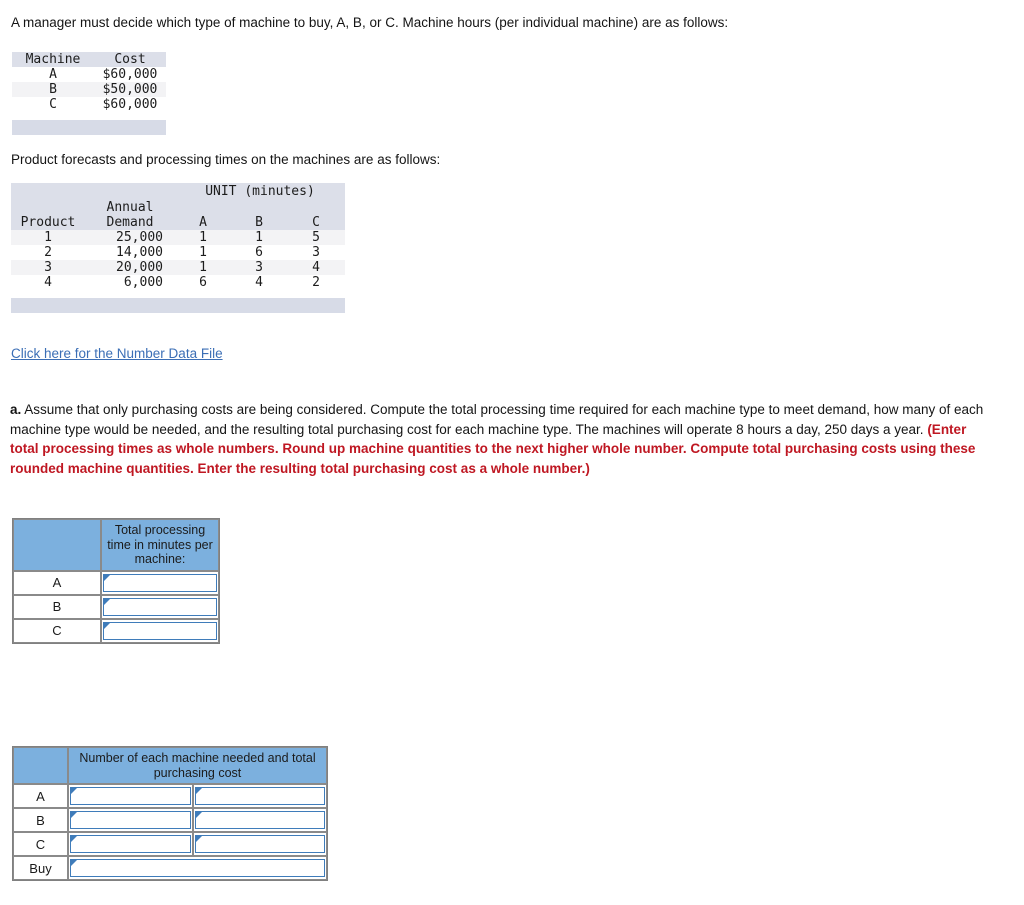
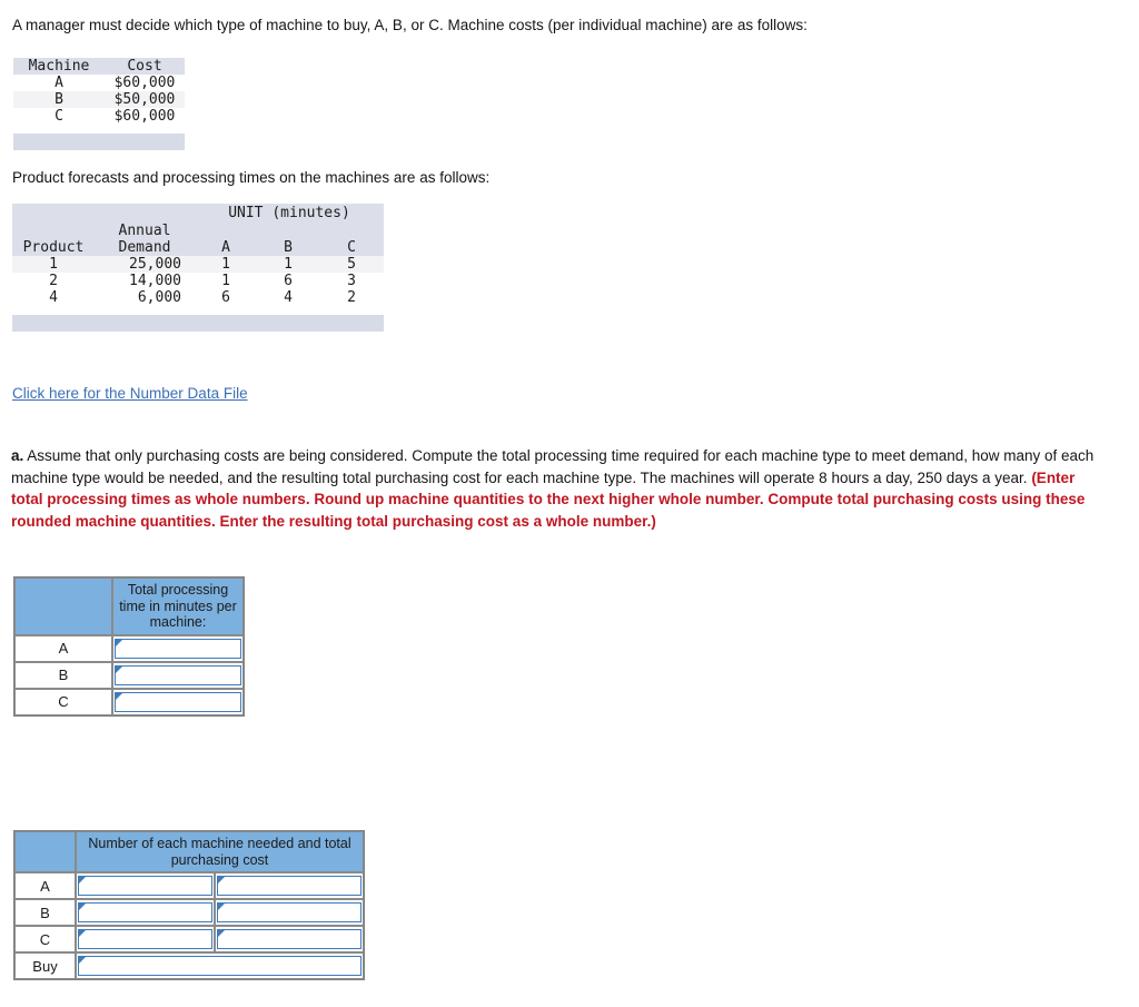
- A manager must decide which type of machine to buy, A, B, or C. Machine hours (per individual machine) are as follows:
+ A manager must decide which type of machine to buy, A, B, or C. Machine costs (per individual machine) are as follows:
  Machine	Cost
  A	$60,000
  B	$50,000
  C	$60,000
  Product forecasts and processing times on the machines are as follows:
  		UNIT (minutes)
  	Annual
  Product	Demand	A	B	C
  1	25,000	1	1	5
  2	14,000	1	6	3
- 3	20,000	1	3	4
  4	6,000	6	4	2
  Click here for the Number Data File
  a. Assume that only purchasing costs are being considered. Compute the total processing time required for each machine type to meet demand, how many of each machine type would be needed, and the resulting total purchasing cost for each machine type. The machines will operate 8 hours a day, 250 days a year. (Enter total processing times as whole numbers. Round up machine quantities to the next higher whole number. Compute total purchasing costs using these rounded machine quantities. Enter the resulting total purchasing cost as a whole number.)
  	Total processing time in minutes per machine:
  A
  B
  C
  	Number of each machine needed and total purchasing cost
  A
  B
  C
  Buy
